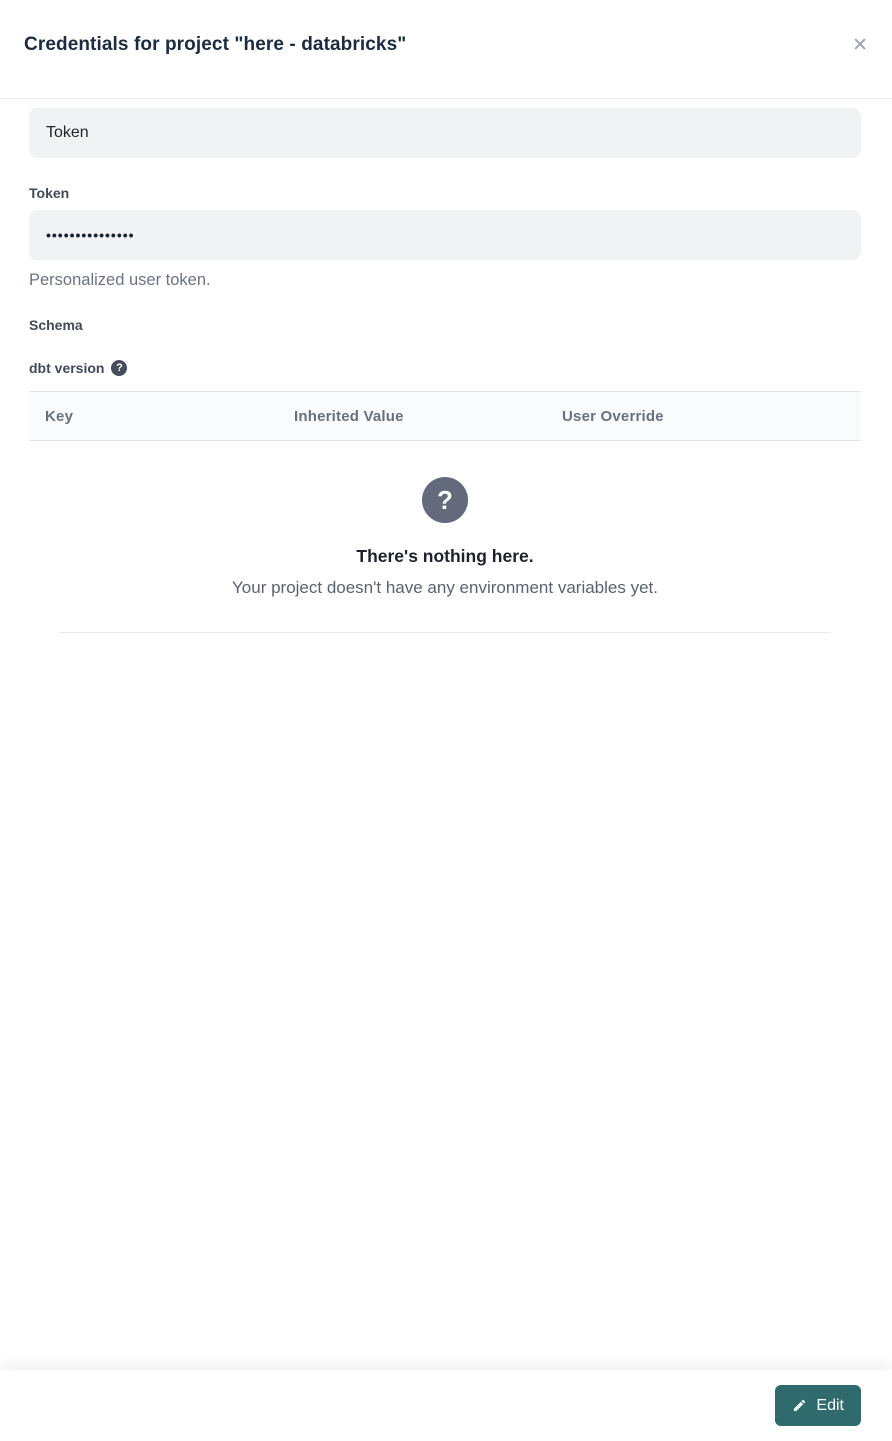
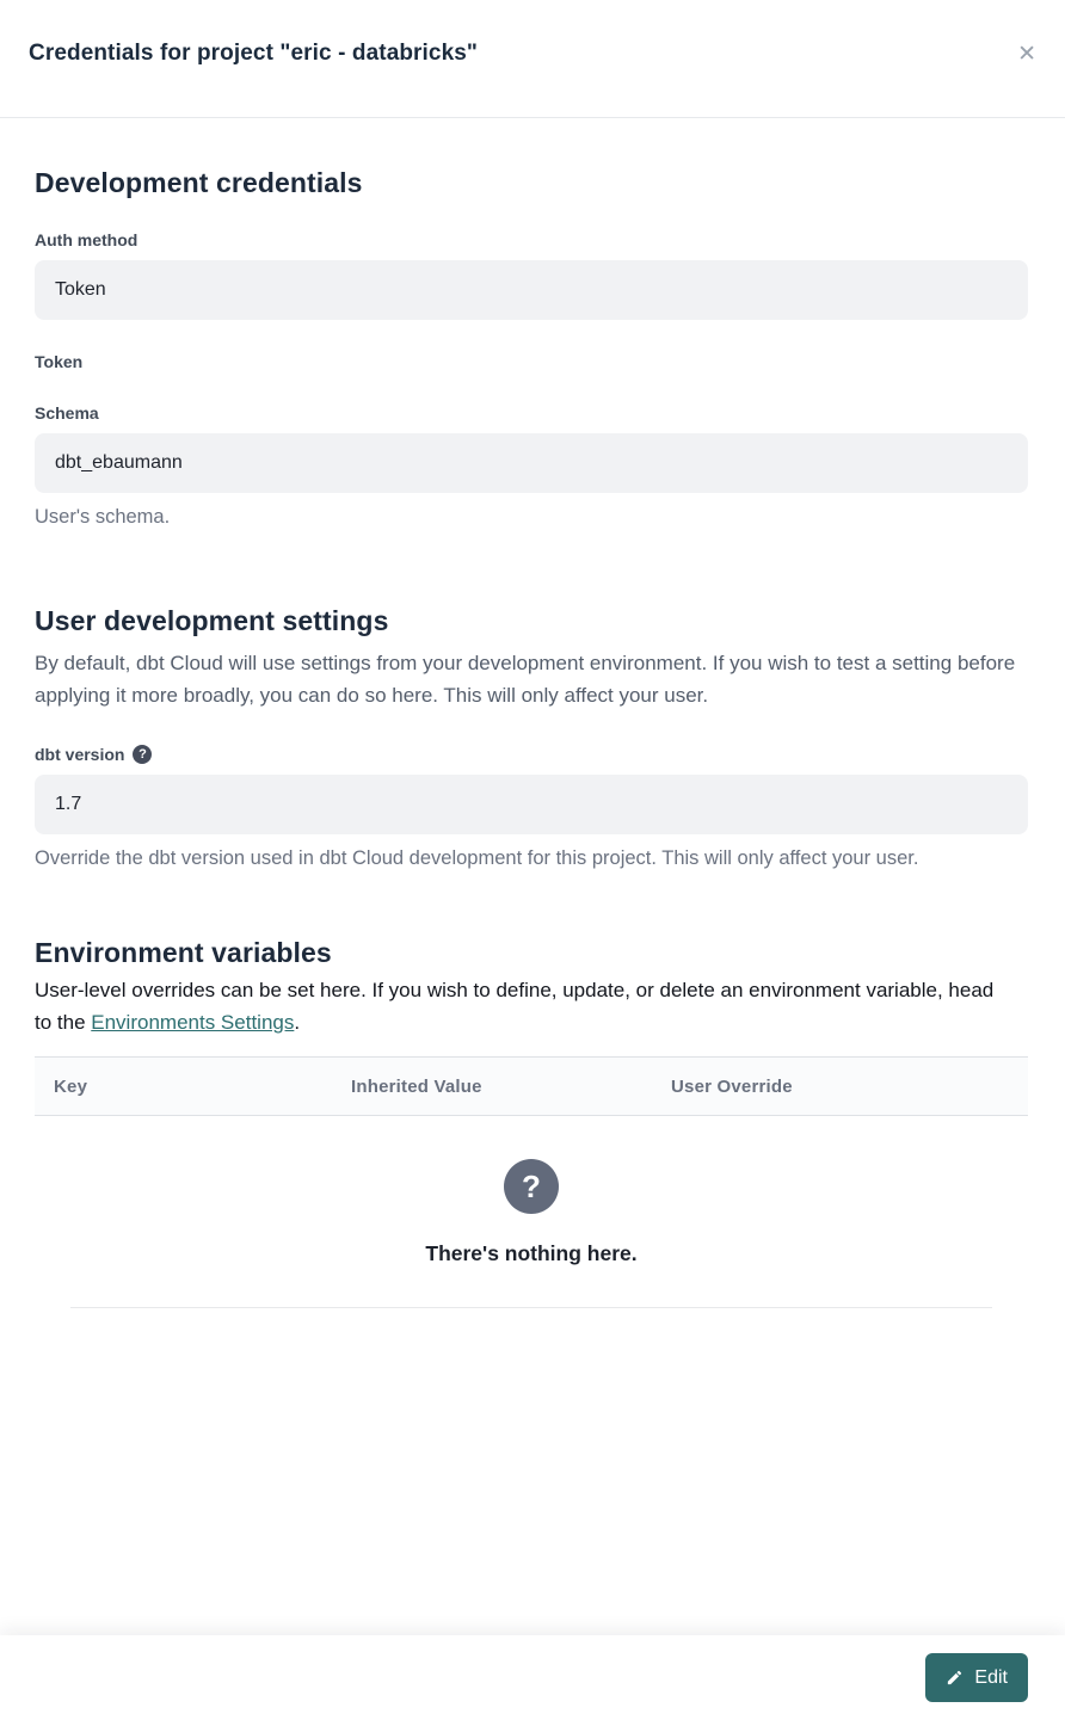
- Credentials for project "here - databricks"
+ Credentials for project "eric - databricks"
  ✕
+ Development credentials
+ Auth method
  Token
  Token
- •••••••••••••••
- Personalized user token.
  Schema
+ dbt_ebaumann
+ User's schema.
+ User development settings
+ By default, dbt Cloud will use settings from your development environment. If you wish to test a setting before applying it more broadly, you can do so here. This will only affect your user.
  dbt version
  ?
+ 1.7
+ Override the dbt version used in dbt Cloud development for this project. This will only affect your user.
+ Environment variables
+ User-level overrides can be set here. If you wish to define, update, or delete an environment variable, head to the Environments Settings.
  Key
  Inherited Value
  User Override
  ?
  There's nothing here.
- Your project doesn't have any environment variables yet.
  Edit
